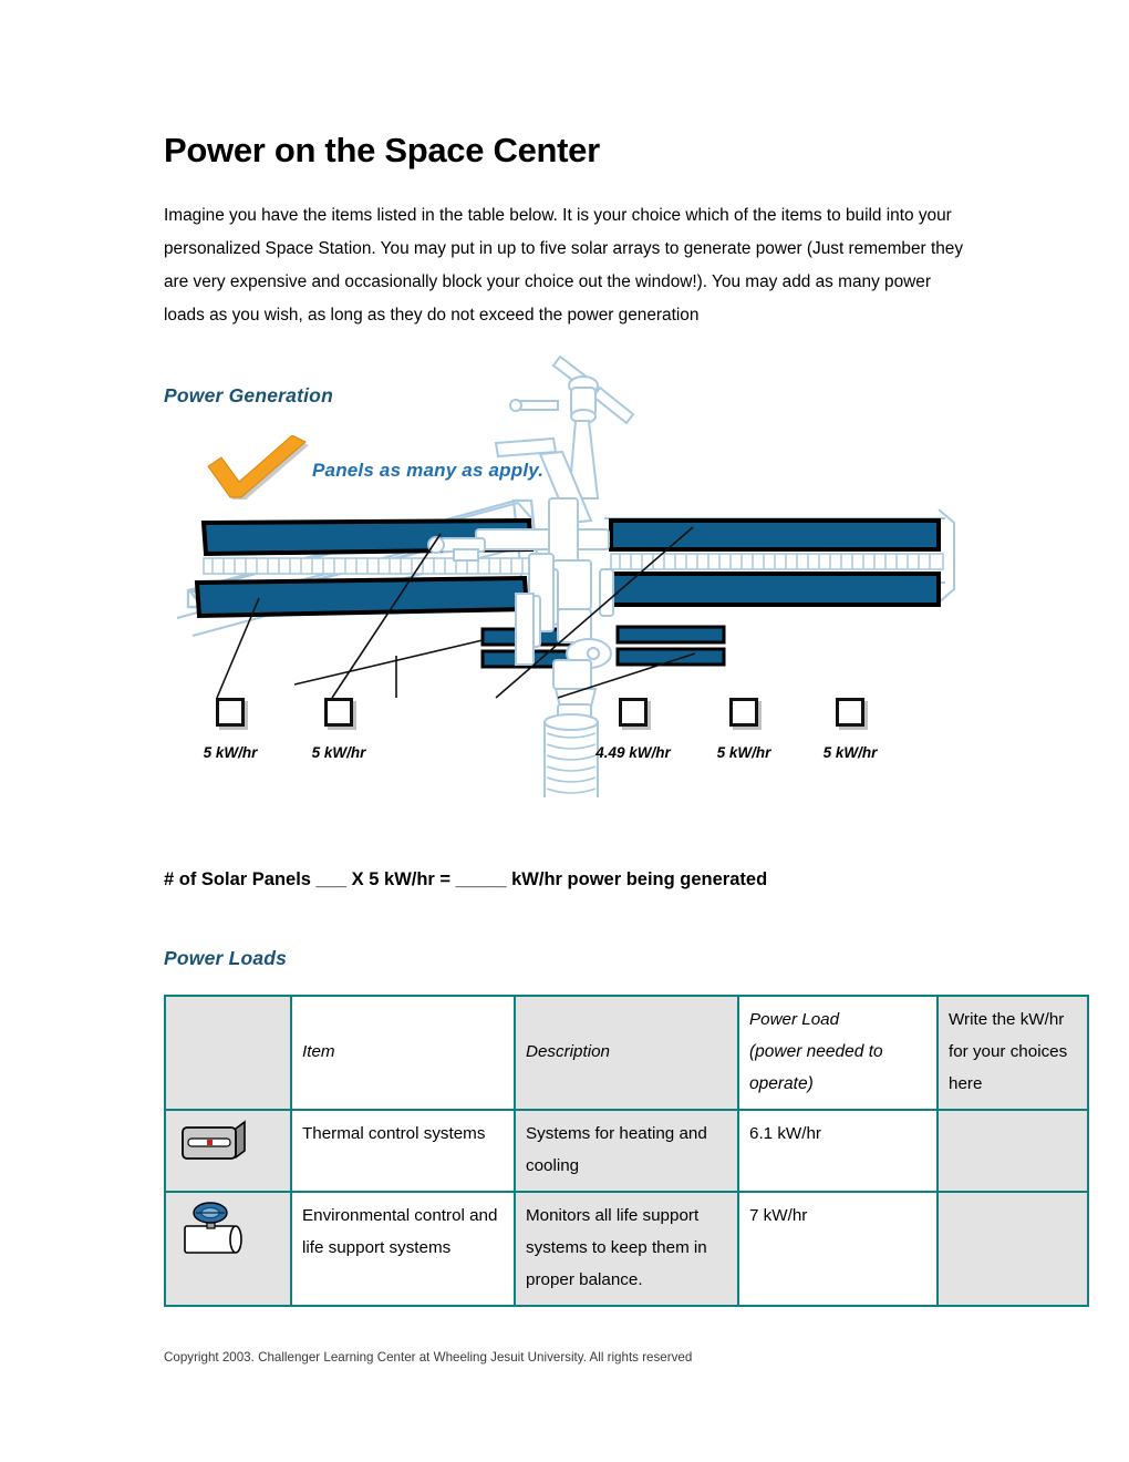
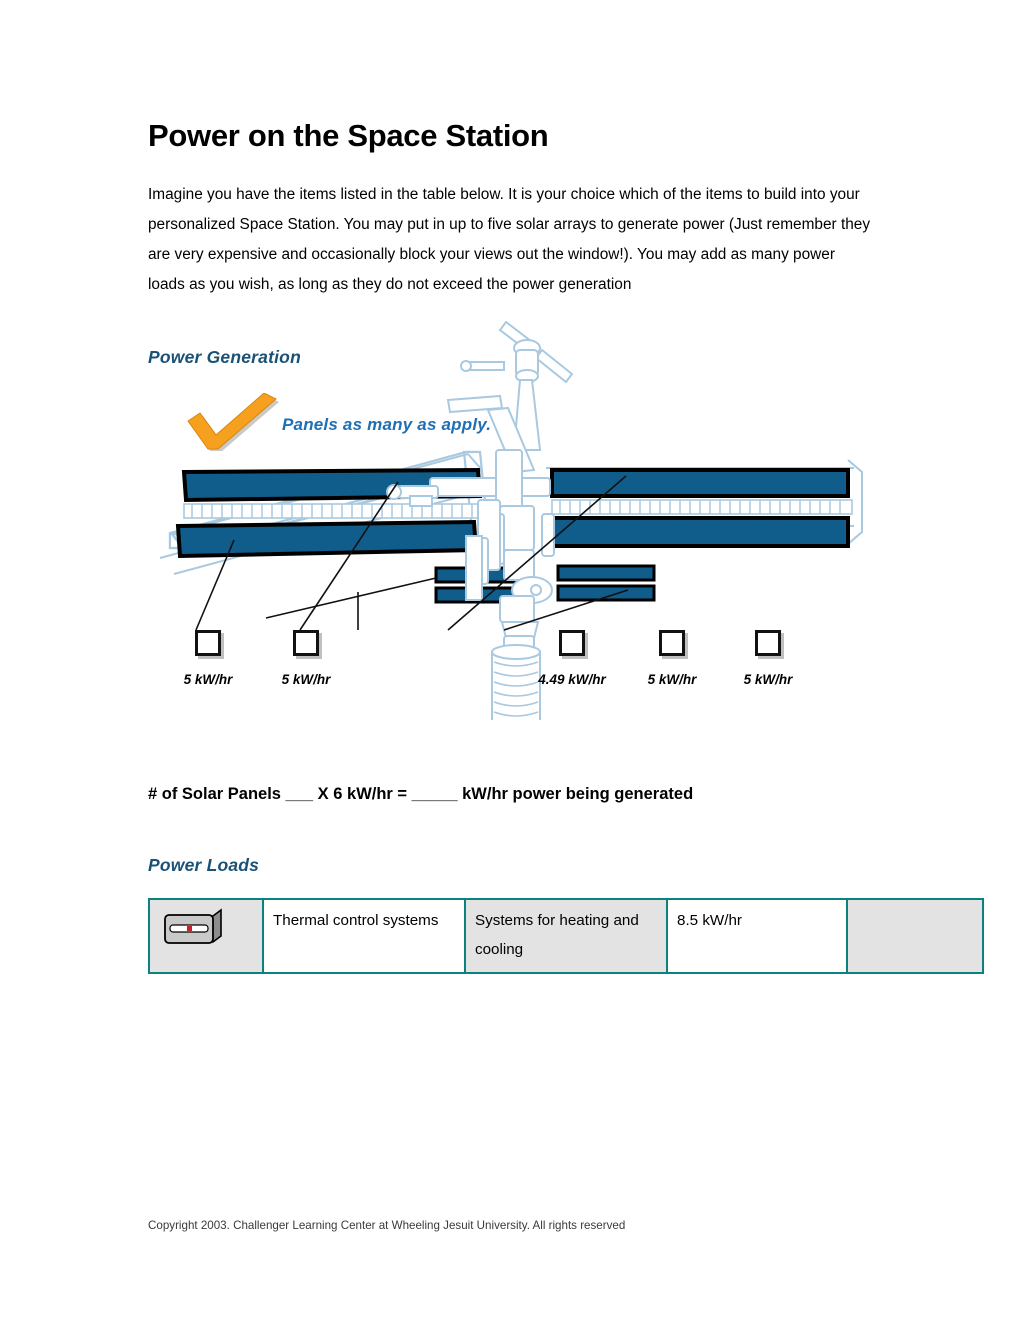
- Power on the Space Center
+ Power on the Space Station
- Imagine you have the items listed in the table below. It is your choice which of the items to build into your personalized Space Station. You may put in up to five solar arrays to generate power (Just remember they are very expensive and occasionally block your choice out the window!). You may add as many power loads as you wish, as long as they do not exceed the power generation
+ Imagine you have the items listed in the table below. It is your choice which of the items to build into your personalized Space Station. You may put in up to five solar arrays to generate power (Just remember they are very expensive and occasionally block your views out the window!). You may add as many power loads as you wish, as long as they do not exceed the power generation
  Power Generation
  Panels as many as apply.
  5 kW/hr
  5 kW/hr
  4.49 kW/hr
  5 kW/hr
  5 kW/hr
- # of Solar Panels ___ X 5 kW/hr = _____ kW/hr power being generated
+ # of Solar Panels ___ X 6 kW/hr = _____ kW/hr power being generated
  Power Loads
- 	Item	Description	Power Load (power needed to operate)	Write the kW/hr for your choices here
- 	Thermal control systems	Systems for heating and cooling	6.1 kW/hr
+ 	Thermal control systems	Systems for heating and cooling	8.5 kW/hr
- 	Environmental control and life support systems	Monitors all life support systems to keep them in proper balance.	7 kW/hr
  Copyright 2003. Challenger Learning Center at Wheeling Jesuit University. All rights reserved
